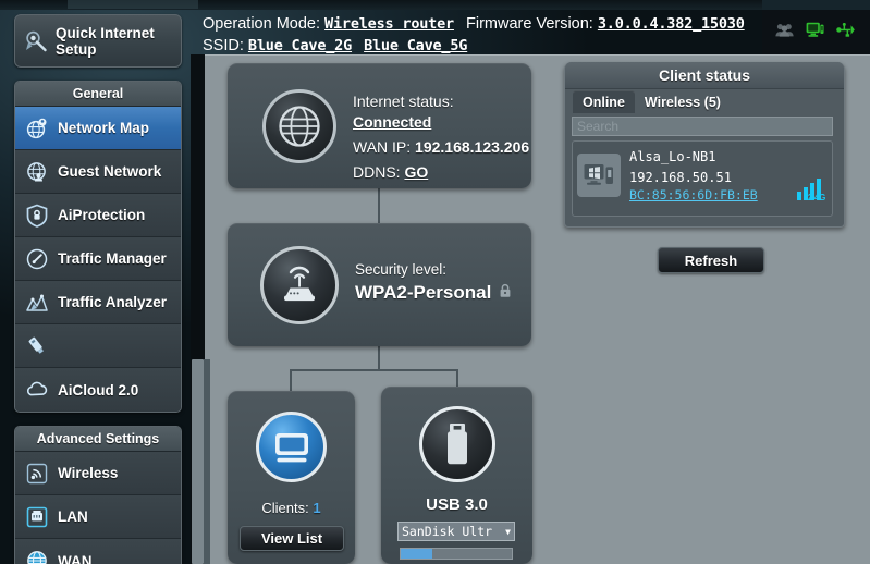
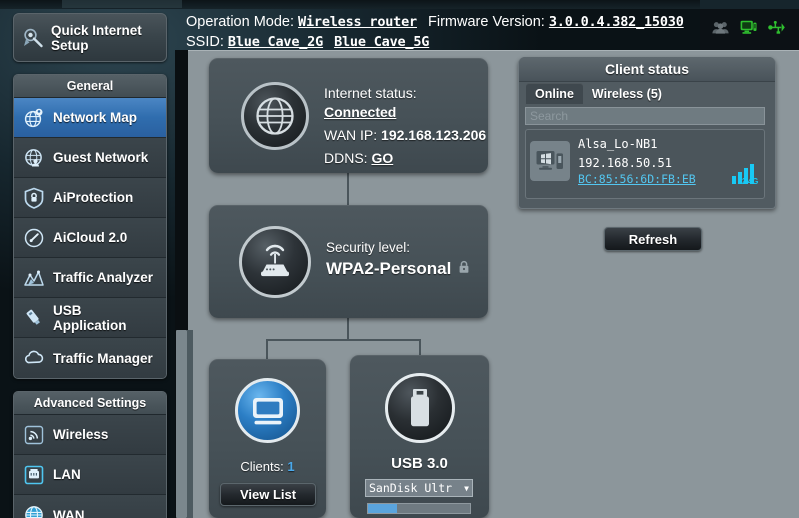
  Operation Mode: Wireless router Firmware Version: 3.0.0.4.382_15030
  SSID: Blue Cave_2G Blue Cave_5G
  Quick Internet Setup
  General
  Network Map
  Guest Network
  AiProtection
- Traffic Manager
+ AiCloud 2.0
  Traffic Analyzer
+ USB Application
- AiCloud 2.0
+ Traffic Manager
  Advanced Settings
  Wireless
  LAN
  WAN
  Internet status:
  Connected
  WAN IP: 192.168.123.206
  DDNS: GO
  Security level:
  WPA2-Personal
  Clients: 1
  View List
  USB 3.0
  SanDisk Ultr
  ▼
  Client status
  Online
  Wireless (5)
  Search
  Alsa_Lo-NB1
  192.168.50.51
  BC:85:56:6D:FB:EB
  2.4G
  Refresh
